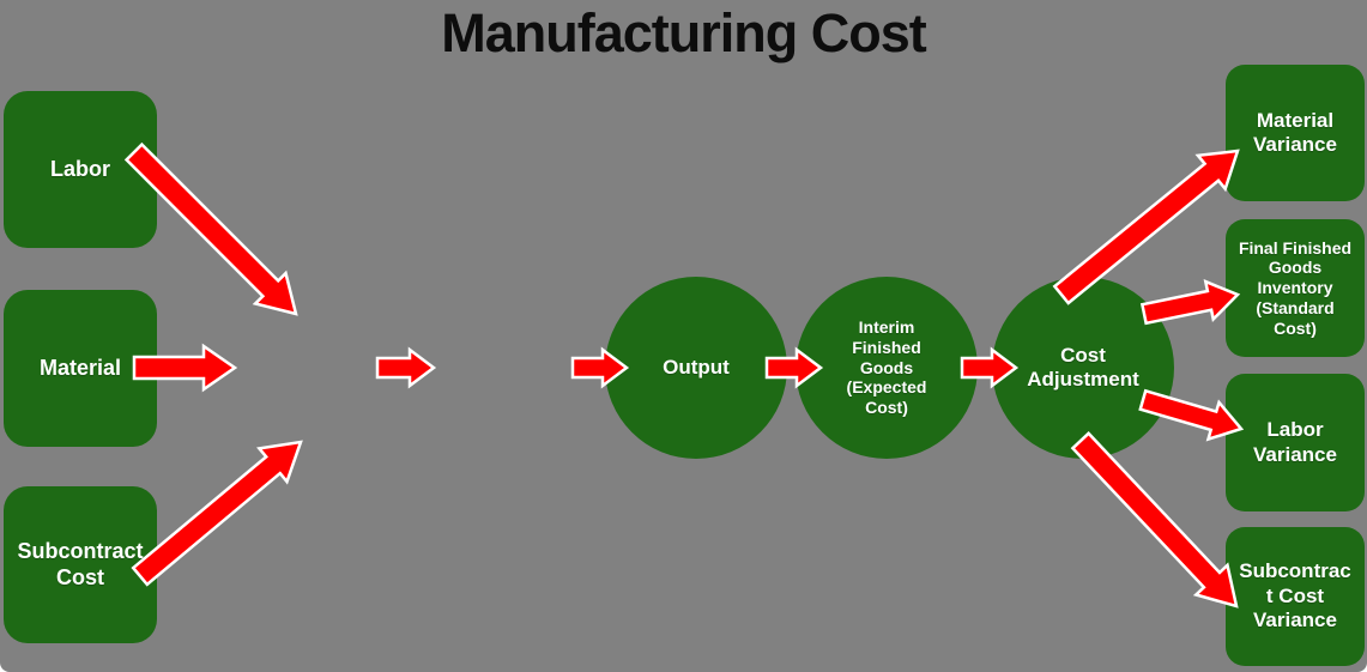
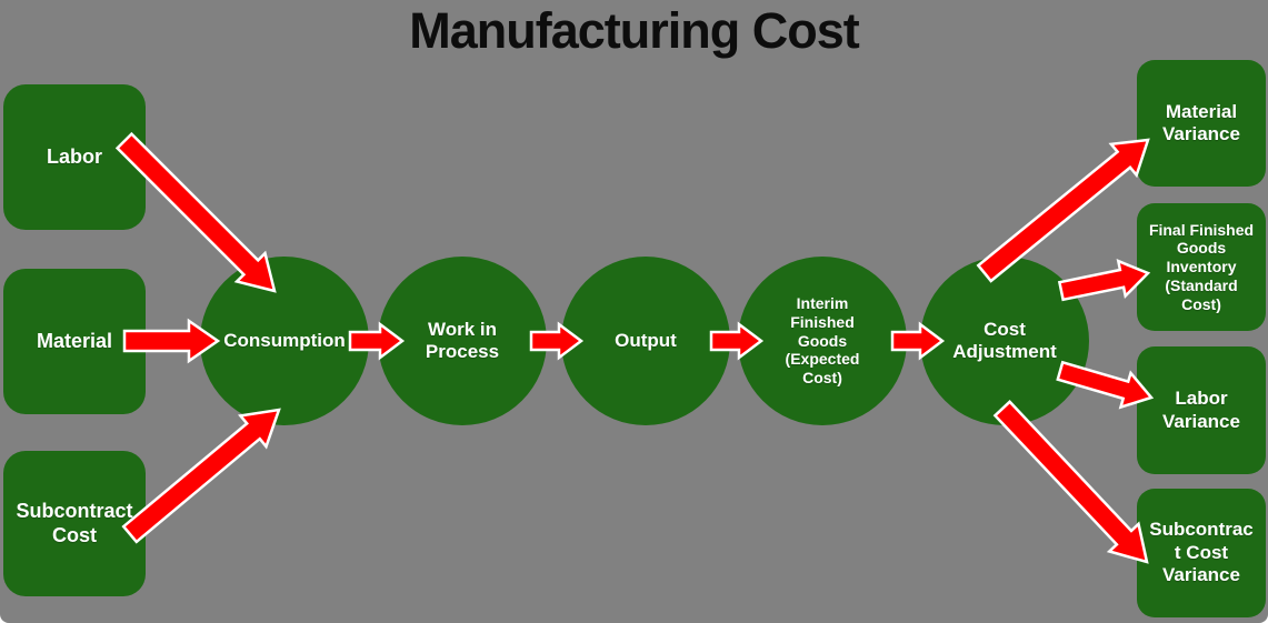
  Manufacturing Cost
  Labor
  Material
  Subcontract
  Cost
+ Consumption
+ Work in
+ Process
  Output
  Interim
  Finished
  Goods
  (Expected
  Cost)
  Cost
  Adjustment
  Material
  Variance
  Final Finished
  Goods
  Inventory
  (Standard
  Cost)
  Labor
  Variance
  Subcontrac
  t Cost
  Variance
